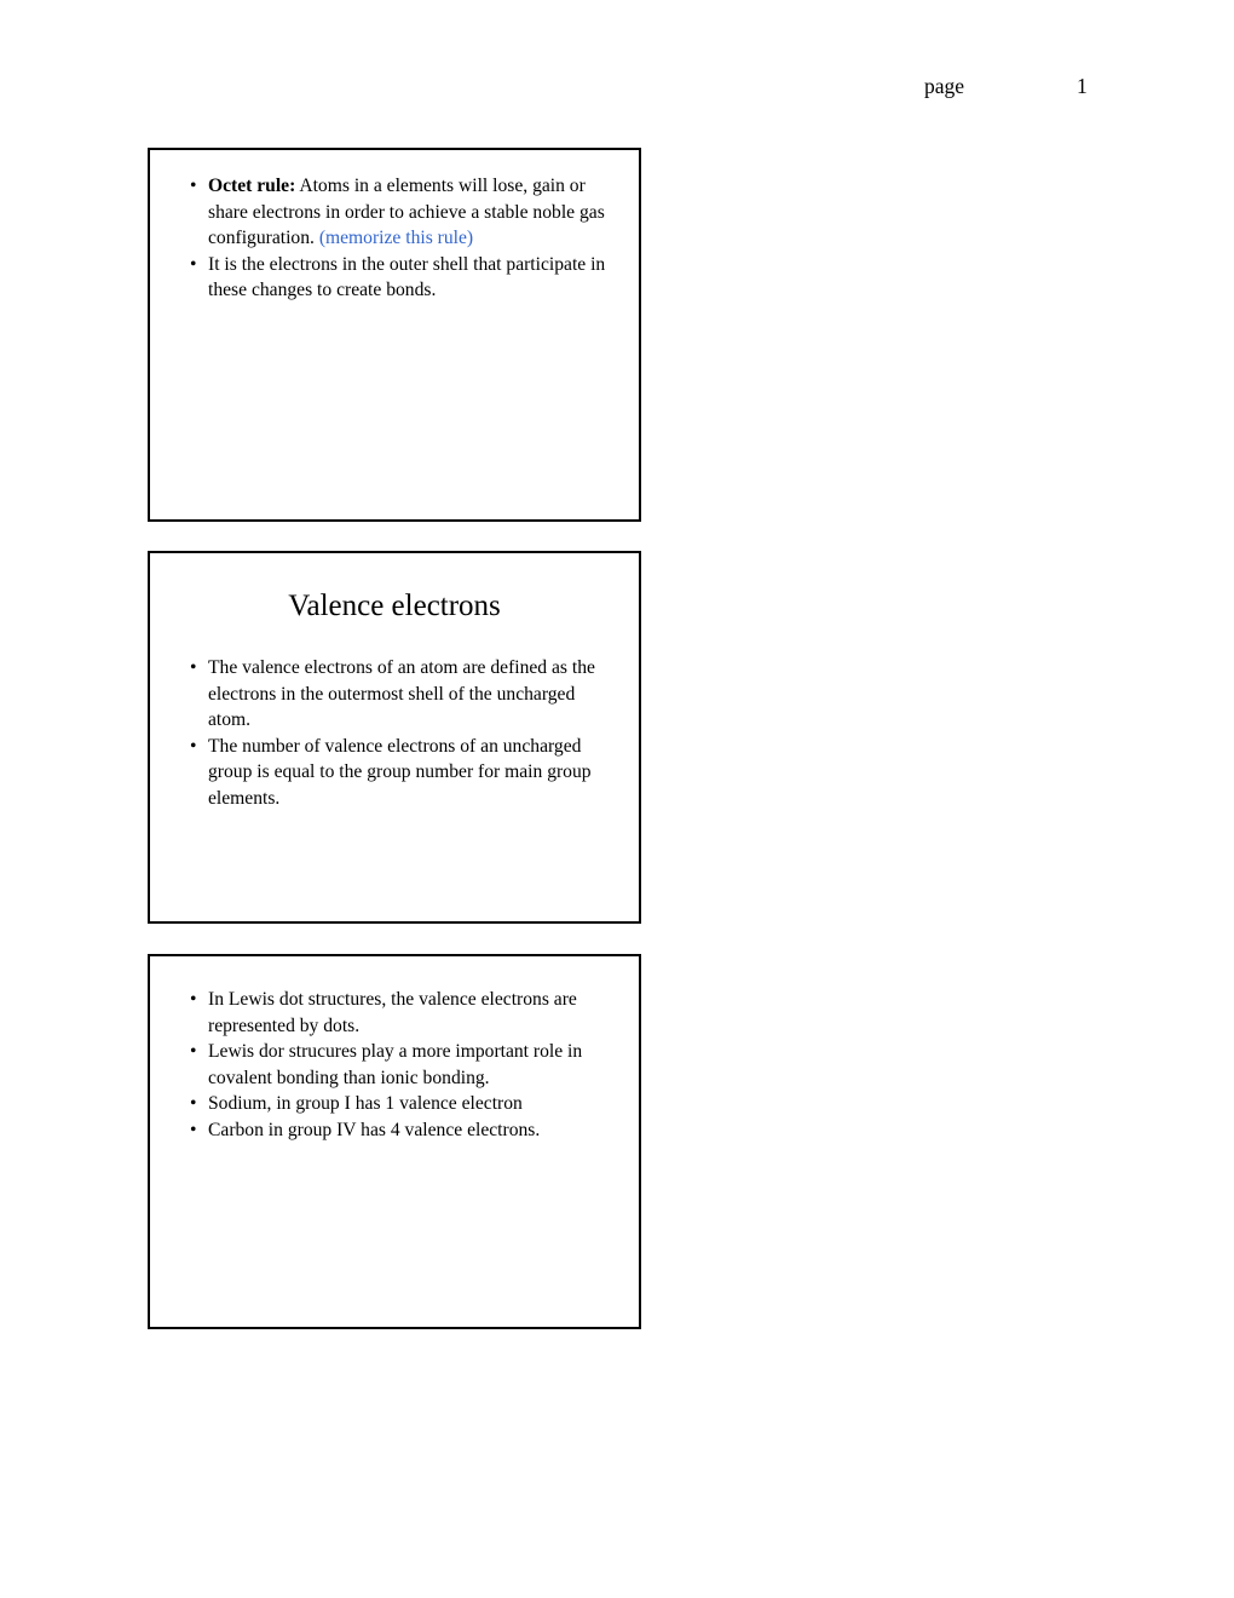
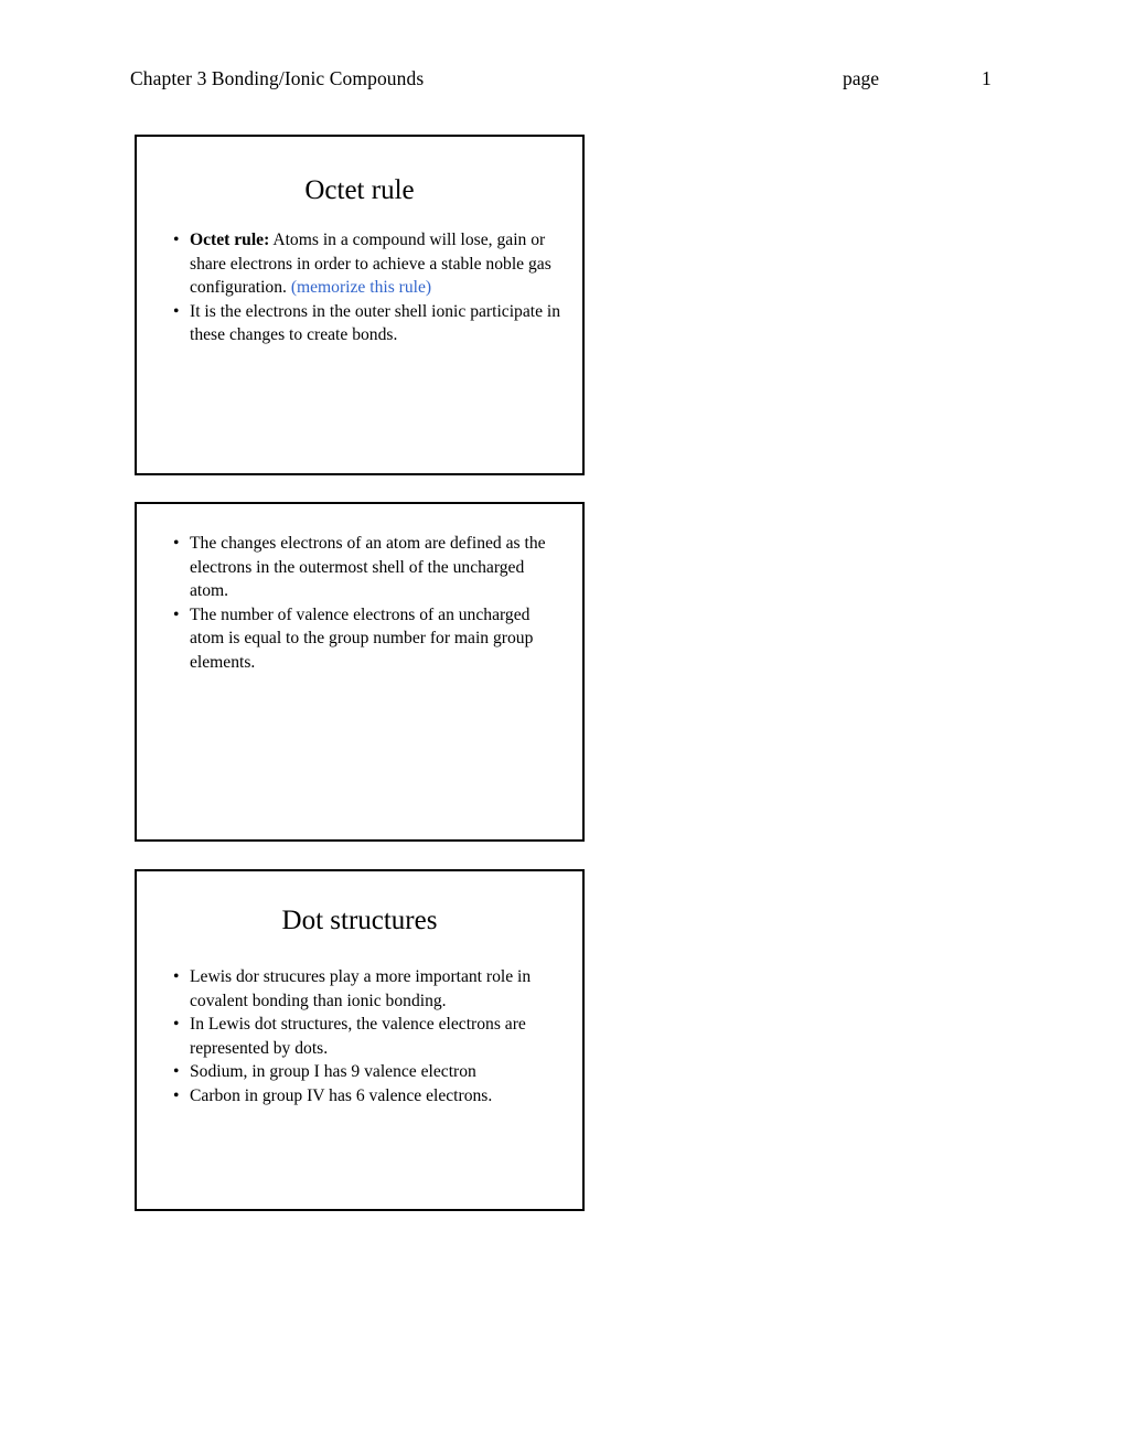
+ Chapter 3 Bonding/Ionic Compounds
  page
  1
+ Octet rule
  •
- Octet rule: Atoms in a elements will lose, gain or share electrons in order to achieve a stable noble gas configuration. (memorize this rule)
+ Octet rule: Atoms in a compound will lose, gain or share electrons in order to achieve a stable noble gas configuration. (memorize this rule)
  •
- It is the electrons in the outer shell that participate in these changes to create bonds.
+ It is the electrons in the outer shell ionic participate in these changes to create bonds.
- Valence electrons
  •
- The valence electrons of an atom are defined as the electrons in the outermost shell of the uncharged atom.
+ The changes electrons of an atom are defined as the electrons in the outermost shell of the uncharged atom.
  •
- The number of valence electrons of an uncharged group is equal to the group number for main group elements.
+ The number of valence electrons of an uncharged atom is equal to the group number for main group elements.
+ Dot structures
  •
- In Lewis dot structures, the valence electrons are represented by dots.
+ Lewis dor strucures play a more important role in covalent bonding than ionic bonding.
  •
- Lewis dor strucures play a more important role in covalent bonding than ionic bonding.
+ In Lewis dot structures, the valence electrons are represented by dots.
  •
- Sodium, in group I has 1 valence electron
+ Sodium, in group I has 9 valence electron
  •
- Carbon in group IV has 4 valence electrons.
+ Carbon in group IV has 6 valence electrons.
